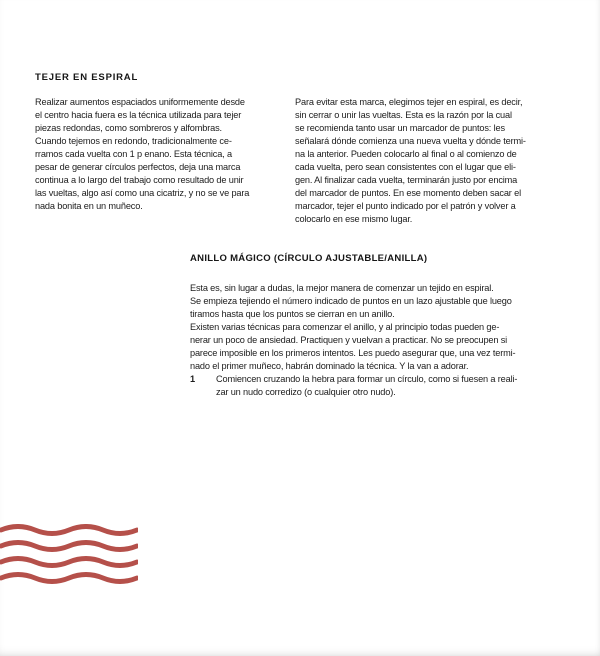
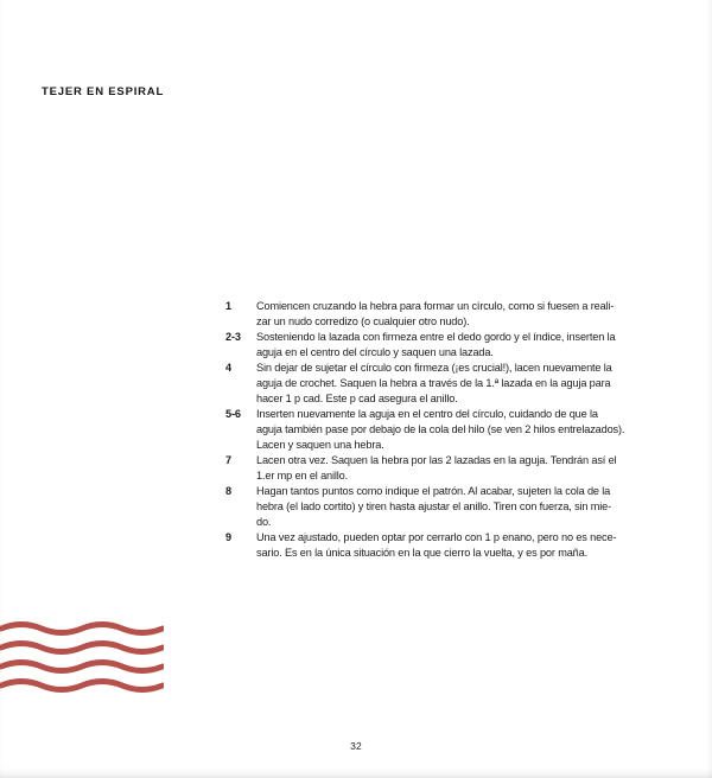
  TEJER EN ESPIRAL
- Realizar aumentos espaciados uniformemente desde
- el centro hacia fuera es la técnica utilizada para tejer
- piezas redondas, como sombreros y alfombras.
- Cuando tejemos en redondo, tradicionalmente ce-
- rramos cada vuelta con 1 p enano. Esta técnica, a
- pesar de generar círculos perfectos, deja una marca
- continua a lo largo del trabajo como resultado de unir
- las vueltas, algo así como una cicatriz, y no se ve para
- nada bonita en un muñeco.
- Para evitar esta marca, elegimos tejer en espiral, es decir,
- sin cerrar o unir las vueltas. Esta es la razón por la cual
- se recomienda tanto usar un marcador de puntos: les
- señalará dónde comienza una nueva vuelta y dónde termi-
- na la anterior. Pueden colocarlo al final o al comienzo de
- cada vuelta, pero sean consistentes con el lugar que eli-
- gen. Al finalizar cada vuelta, terminarán justo por encima
- del marcador de puntos. En ese momento deben sacar el
- marcador, tejer el punto indicado por el patrón y volver a
- colocarlo en ese mismo lugar.
- ANILLO MÁGICO (CÍRCULO AJUSTABLE/ANILLA)
- Esta es, sin lugar a dudas, la mejor manera de comenzar un tejido en espiral.
- Se empieza tejiendo el número indicado de puntos en un lazo ajustable que luego
- tiramos hasta que los puntos se cierran en un anillo.
- Existen varias técnicas para comenzar el anillo, y al principio todas pueden ge-
- nerar un poco de ansiedad. Practiquen y vuelvan a practicar. No se preocupen si
- parece imposible en los primeros intentos. Les puedo asegurar que, una vez termi-
- nado el primer muñeco, habrán dominado la técnica. Y la van a adorar.
  1
  Comiencen cruzando la hebra para formar un círculo, como si fuesen a reali-
  zar un nudo corredizo (o cualquier otro nudo).
+ 2-3
+ Sosteniendo la lazada con firmeza entre el dedo gordo y el índice, inserten la
+ aguja en el centro del círculo y saquen una lazada.
+ 4
+ Sin dejar de sujetar el círculo con firmeza (¡es crucial!), lacen nuevamente la
+ aguja de crochet. Saquen la hebra a través de la 1.ª lazada en la aguja para
+ hacer 1 p cad. Este p cad asegura el anillo.
+ 5-6
+ Inserten nuevamente la aguja en el centro del círculo, cuidando de que la
+ aguja también pase por debajo de la cola del hilo (se ven 2 hilos entrelazados).
+ Lacen y saquen una hebra.
+ 7
+ Lacen otra vez. Saquen la hebra por las 2 lazadas en la aguja. Tendrán así el
+ 1.er mp en el anillo.
+ 8
+ Hagan tantos puntos como indique el patrón. Al acabar, sujeten la cola de la
+ hebra (el lado cortito) y tiren hasta ajustar el anillo. Tiren con fuerza, sin mie-
+ do.
+ 9
+ Una vez ajustado, pueden optar por cerrarlo con 1 p enano, pero no es nece-
+ sario. Es en la única situación en la que cierro la vuelta, y es por maña.
+ 32
